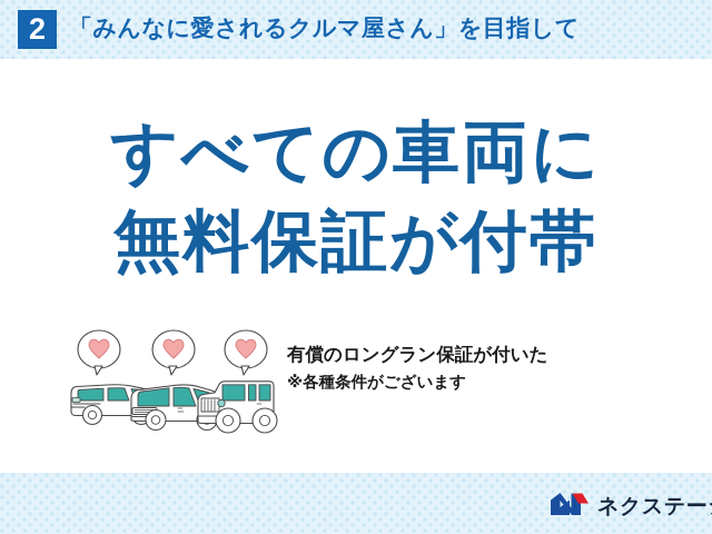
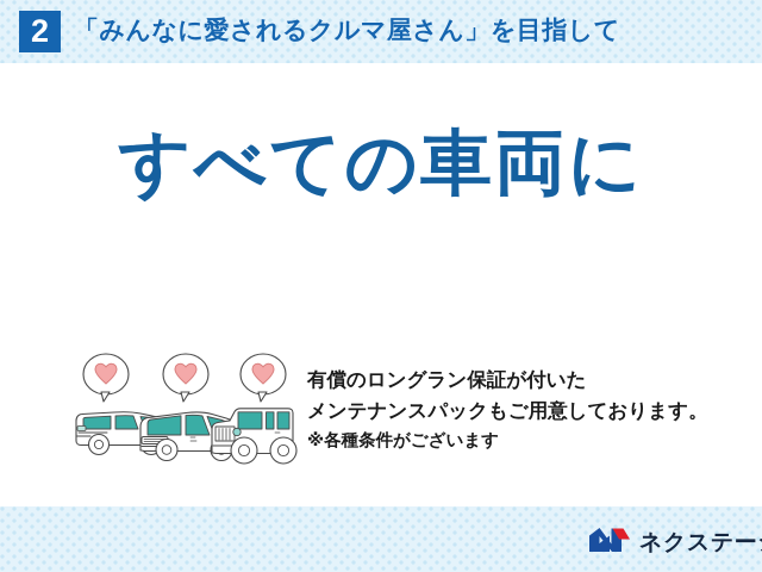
  2
  「みんなに愛されるクルマ屋さん」を目指して
  すべての車両に
- 無料保証が付帯
  有償のロングラン保証が付いた
+ メンテナンスパックもご用意しております。
  ※各種条件がございます
  ネクステー
